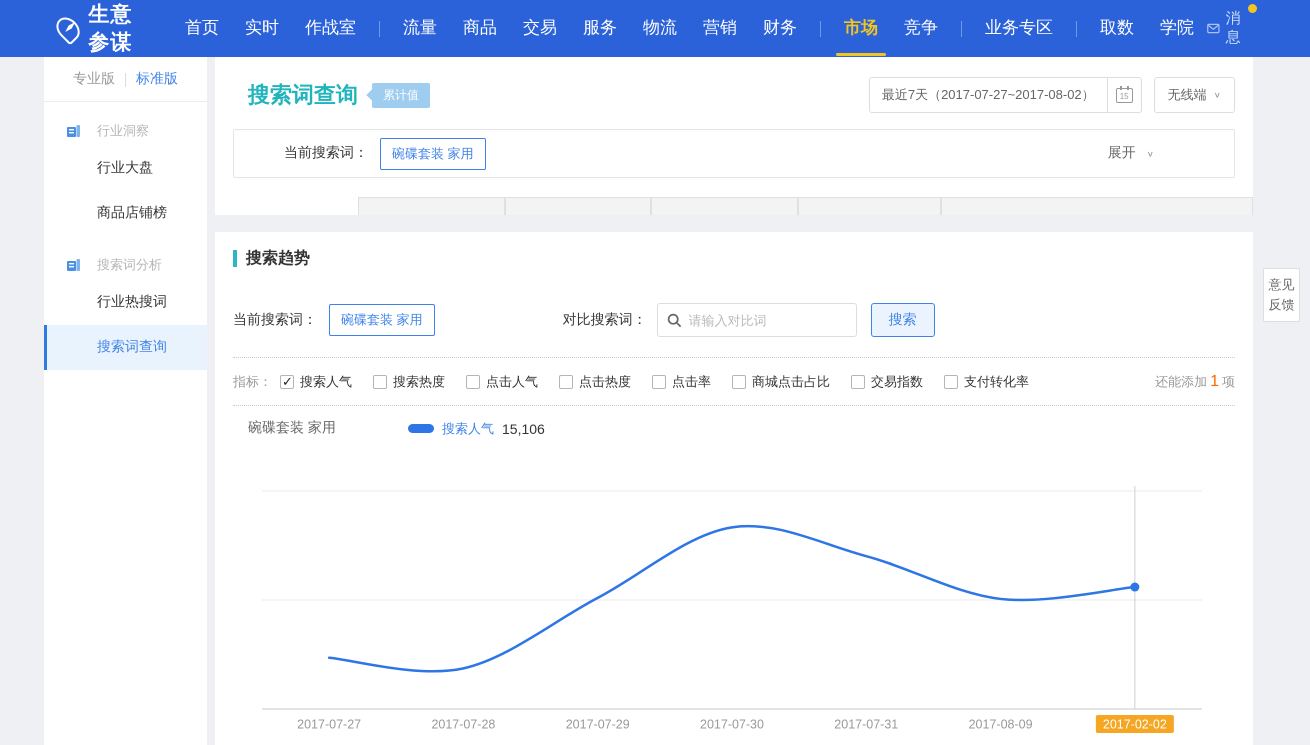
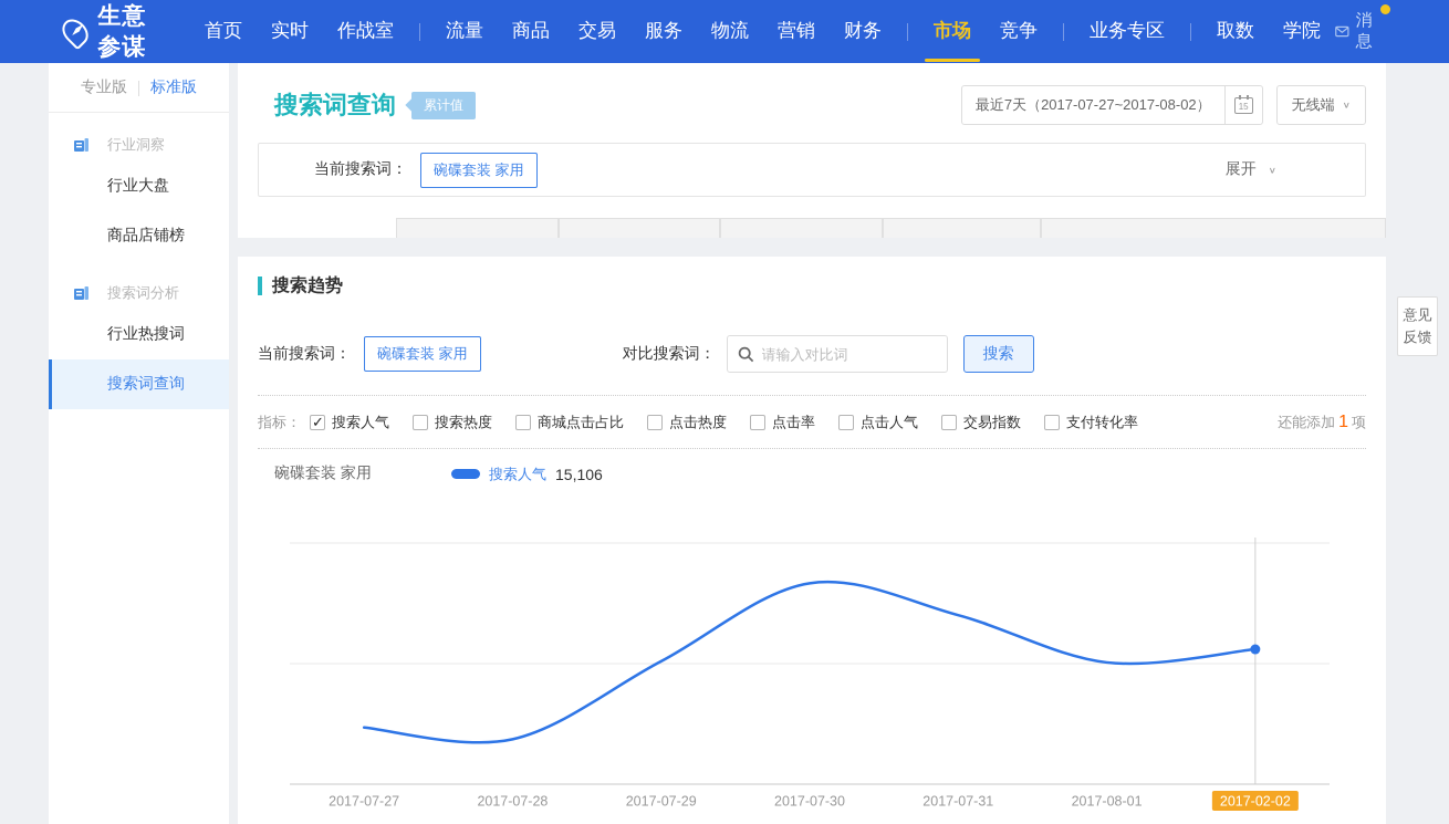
  生意参谋
  首页
  实时
  作战室
  流量
  商品
  交易
  服务
  物流
  营销
  财务
  市场
  竞争
  业务专区
  取数
  学院
  消息
  专业版
  标准版
  行业洞察
  行业大盘
  商品店铺榜
  搜索词分析
  行业热搜词
  搜索词查询
  搜索词查询
  累计值
  最近7天（2017-07-27~2017-08-02）
  15
  无线端
  ∨
  当前搜索词：
  碗碟套装 家用
  展开 ∨
  搜索趋势
  当前搜索词：
  碗碟套装 家用
  对比搜索词：
  请输入对比词
  搜索
  指标：
  搜索人气
  搜索热度
- 点击人气
+ 商城点击占比
  点击热度
  点击率
- 商城点击占比
+ 点击人气
  交易指数
  支付转化率
  还能添加 1 项
  碗碟套装 家用
  搜索人气
  15,106
  2017-07-27
  2017-07-28
  2017-07-29
  2017-07-30
  2017-07-31
- 2017-08-09
+ 2017-08-01
  2017-02-02
  意见
  反馈
